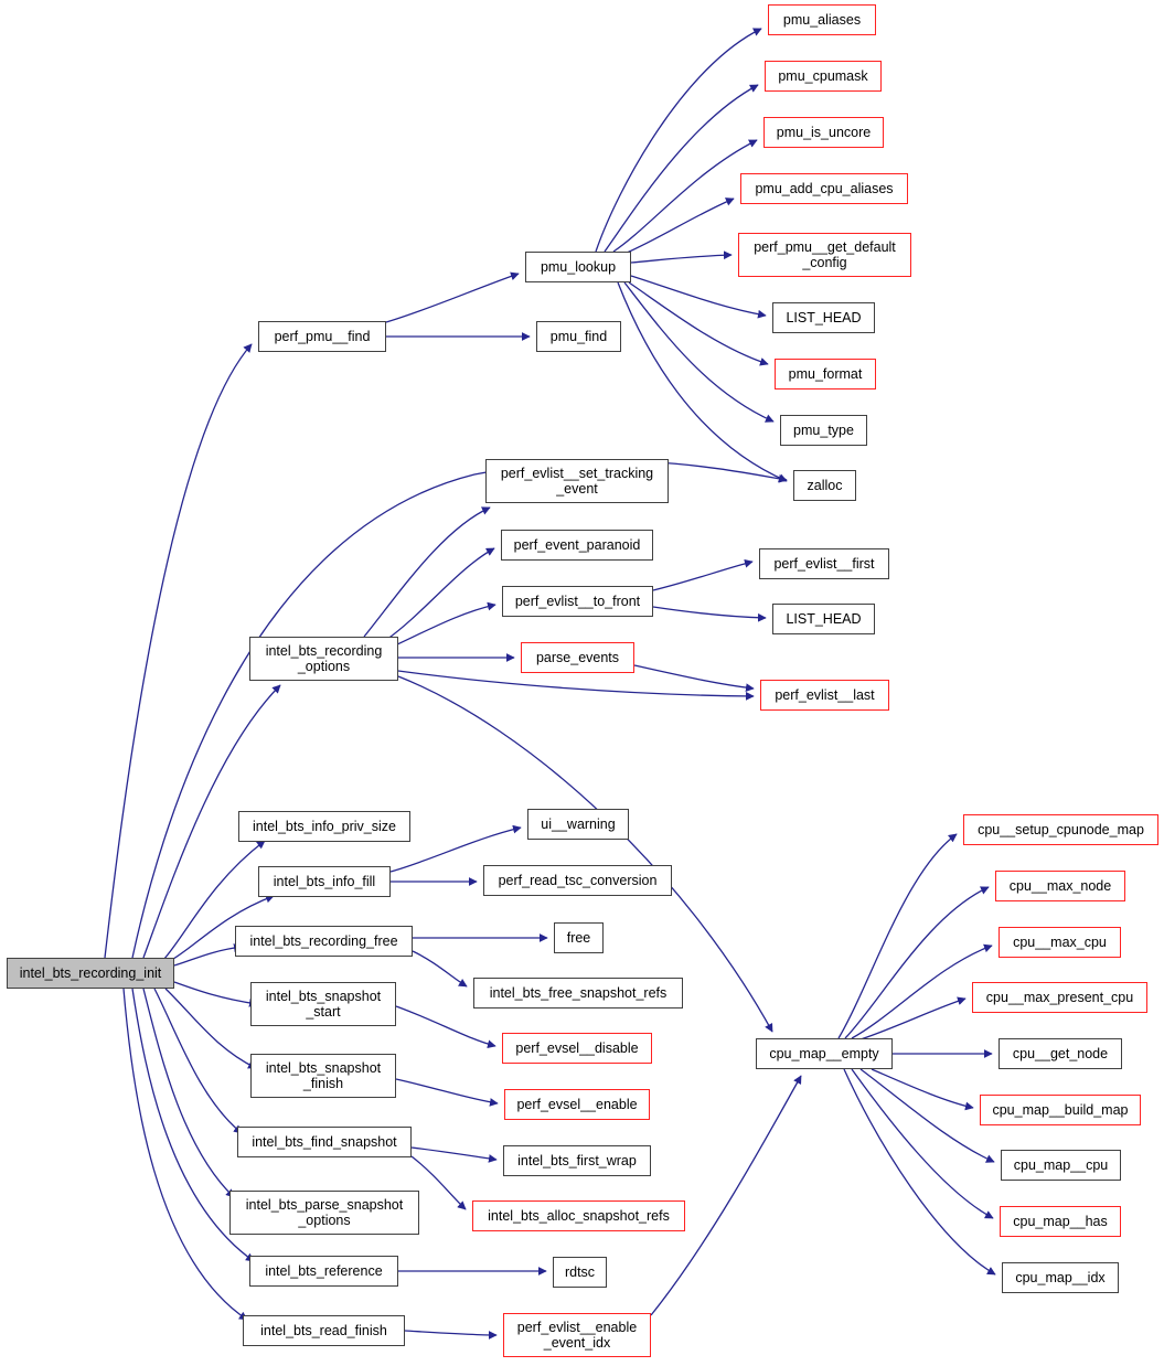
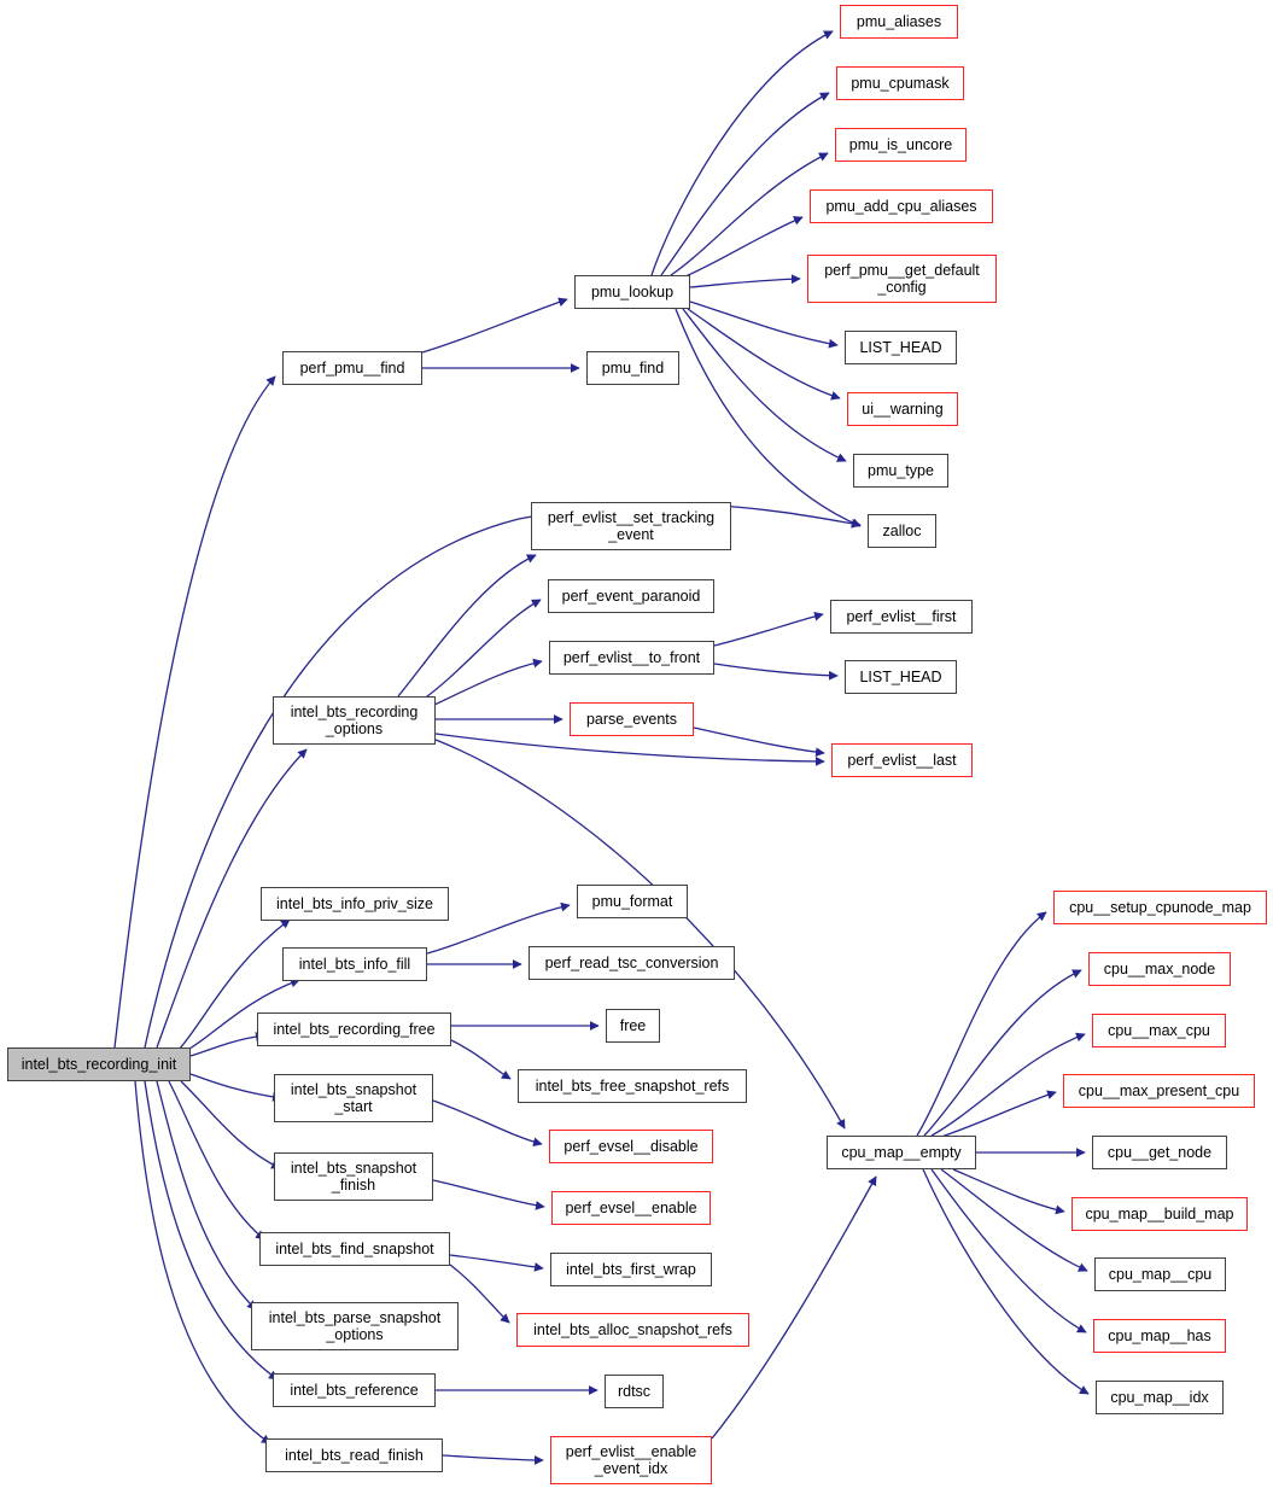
  intel_bts_recording_init
  perf_pmu__find
  pmu_lookup
  pmu_find
  pmu_aliases
  pmu_cpumask
  pmu_is_uncore
  pmu_add_cpu_aliases
  perf_pmu__get_default
  _config
  LIST_HEAD
- pmu_format
+ ui__warning
  pmu_type
  zalloc
  perf_evlist__set_tracking
  _event
  perf_event_paranoid
  perf_evlist__to_front
  parse_events
  perf_evlist__first
  LIST_HEAD
  perf_evlist__last
  intel_bts_recording
  _options
  intel_bts_info_priv_size
  intel_bts_info_fill
  intel_bts_recording_free
  intel_bts_snapshot
  _start
  intel_bts_snapshot
  _finish
  intel_bts_find_snapshot
  intel_bts_parse_snapshot
  _options
  intel_bts_reference
  intel_bts_read_finish
- ui__warning
+ pmu_format
  perf_read_tsc_conversion
  free
  intel_bts_free_snapshot_refs
  perf_evsel__disable
  perf_evsel__enable
  intel_bts_first_wrap
  intel_bts_alloc_snapshot_refs
  rdtsc
  perf_evlist__enable
  _event_idx
  cpu_map__empty
  cpu__setup_cpunode_map
  cpu__max_node
  cpu__max_cpu
  cpu__max_present_cpu
  cpu__get_node
  cpu_map__build_map
  cpu_map__cpu
  cpu_map__has
  cpu_map__idx
